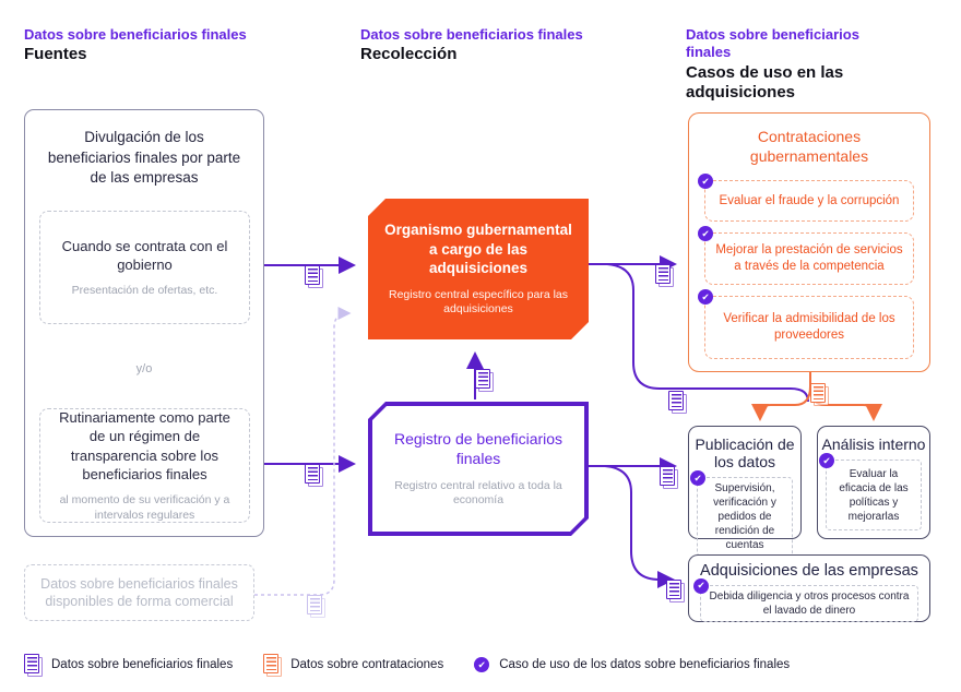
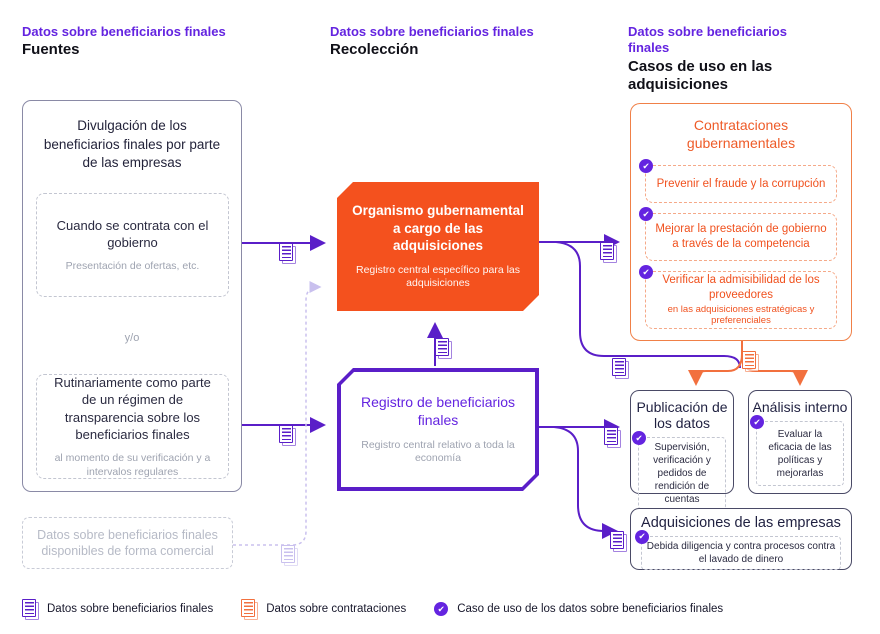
  Datos sobre beneficiarios finales
  Fuentes
  Datos sobre beneficiarios finales
  Recolección
  Datos sobre beneficiarios finales
  Casos de uso en las adquisiciones
  Divulgación de los beneficiarios finales por parte de las empresas
  Cuando se contrata con el gobierno
  Presentación de ofertas, etc.
  y/o
  Rutinariamente como parte de un régimen de transparencia sobre los beneficiarios finales
  al momento de su verificación y a intervalos regulares
  Datos sobre beneficiarios finales disponibles de forma comercial
  Organismo gubernamental a cargo de las adquisiciones
  Registro central específico para las adquisiciones
  Registro de beneficiarios finales
  Registro central relativo a toda la economía
  Contrataciones gubernamentales
- Evaluar el fraude y la corrupción
+ Prevenir el fraude y la corrupción
- Mejorar la prestación de servicios a través de la competencia
+ Mejorar la prestación de gobierno a través de la competencia
  Verificar la admisibilidad de los proveedores
+ en las adquisiciones estratégicas y preferenciales
  Publicación de los datos
  Supervisión, verificación y pedidos de rendición de cuentas
  Análisis interno
  Evaluar la eficacia de las políticas y mejorarlas
  Adquisiciones de las empresas
- Debida diligencia y otros procesos contra el lavado de dinero
+ Debida diligencia y contra procesos contra el lavado de dinero
  Datos sobre beneficiarios finales
  Datos sobre contrataciones
  Caso de uso de los datos sobre beneficiarios finales
